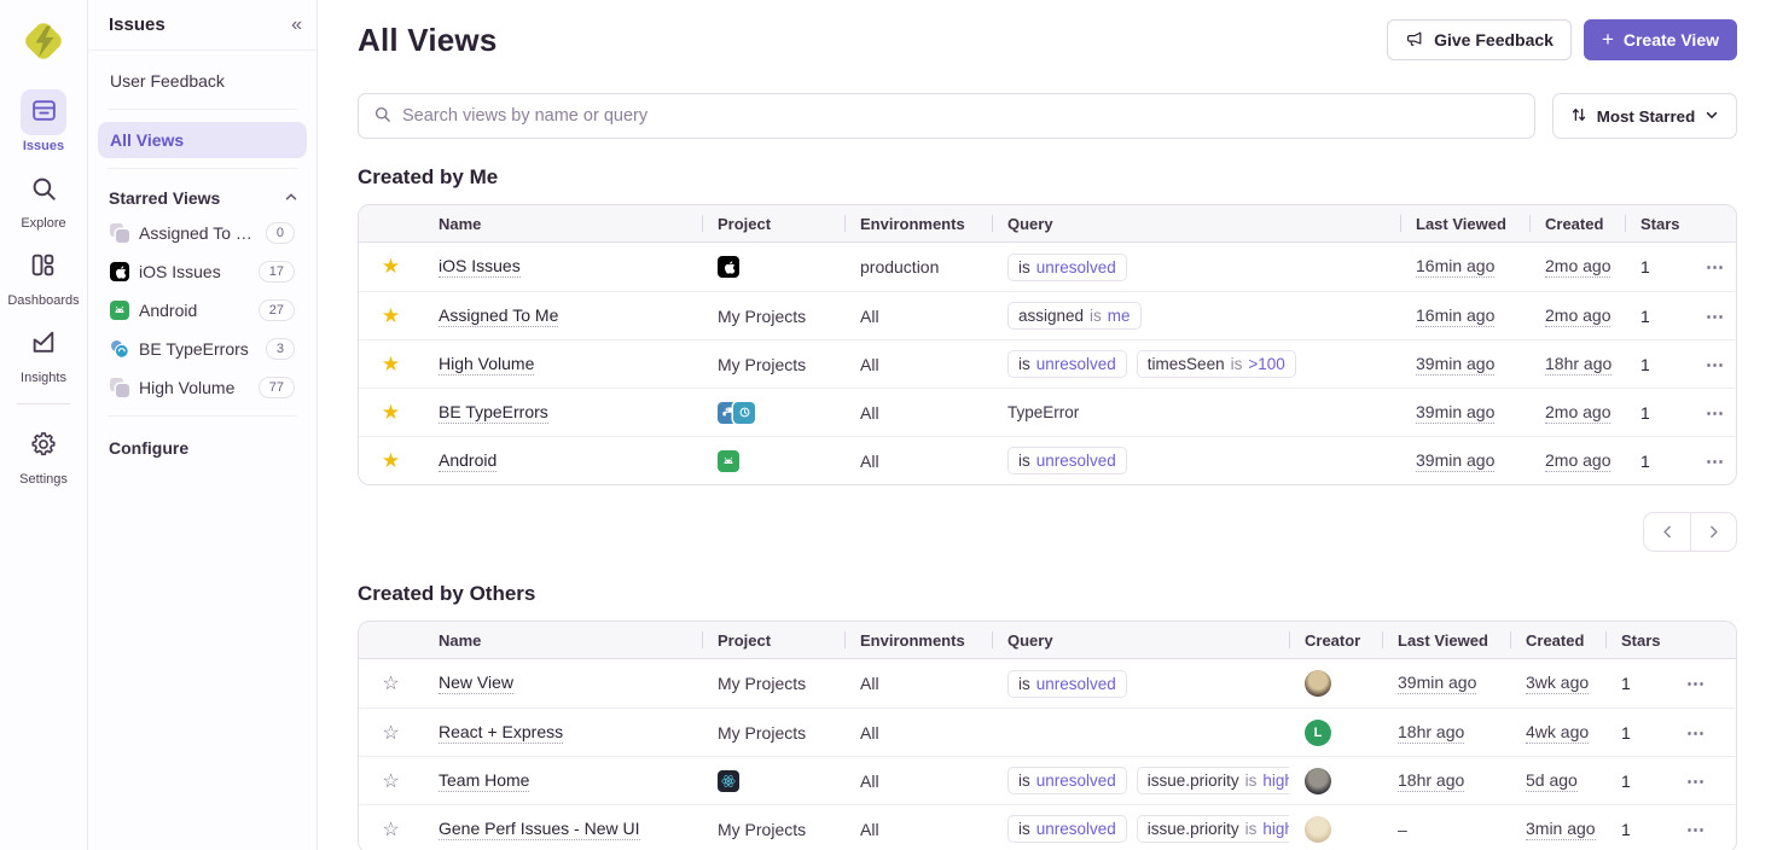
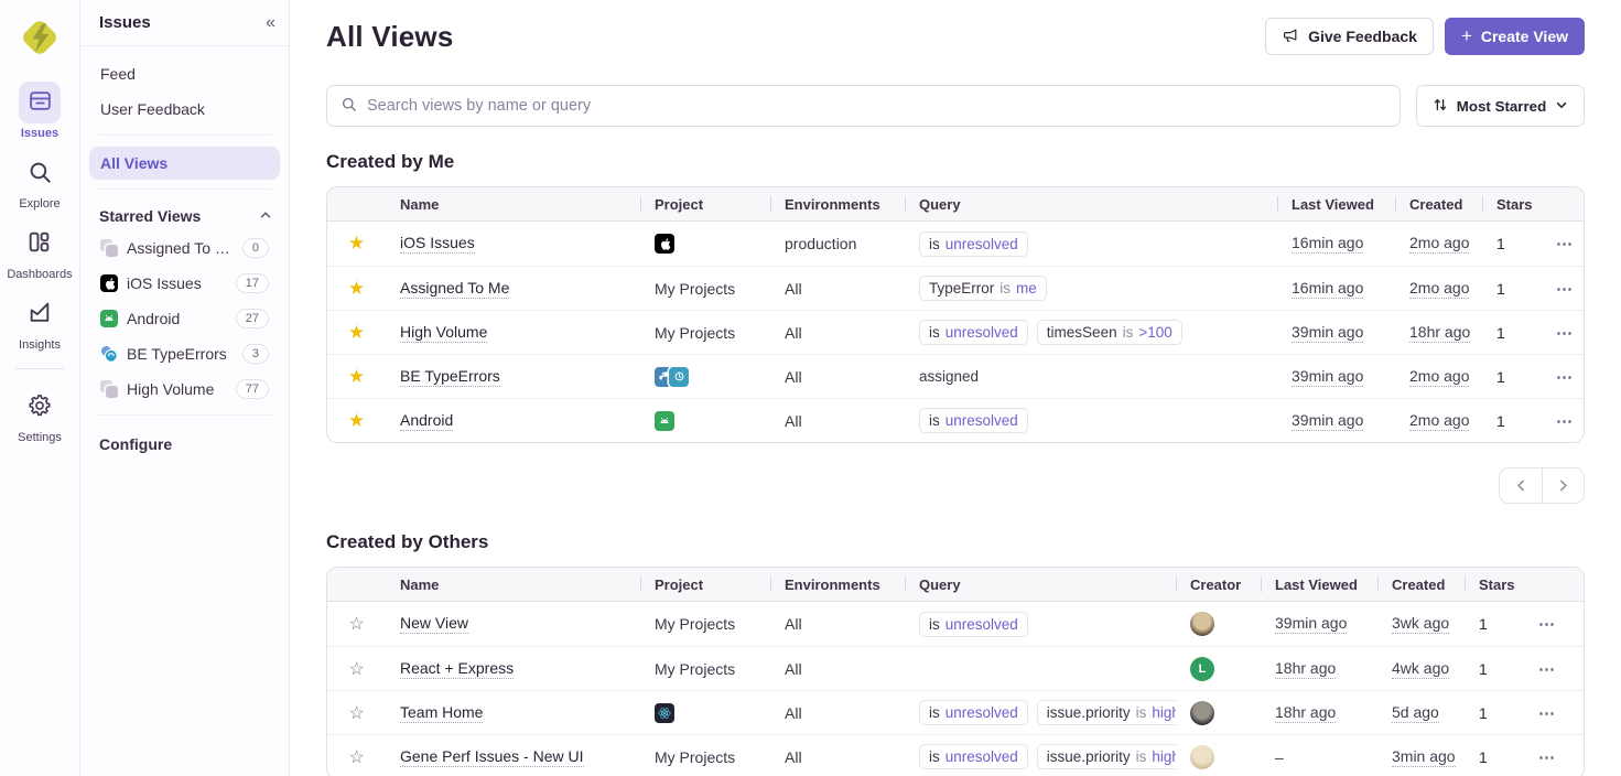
  Issues
  Explore
  Dashboards
  Insights
  Settings
  Issues
  «
+ Feed
  User Feedback
  All Views
  Starred Views
  Assigned To Me
  0
  iOS Issues
  17
  Android
  27
  BE TypeErrors
  3
  High Volume
  77
  Configure
  All Views
  Give Feedback
  +
  Create View
  Search views by name or query
  Most Starred
  Created by Me
  Name
  Project
  Environments
  Query
  Last Viewed
  Created
  Stars
  ★
  iOS Issues
  production
  is
  unresolved
  16min ago
  2mo ago
  1
  ⋯
  ★
  Assigned To Me
  My Projects
  All
- assigned
+ TypeError
  is
  me
  16min ago
  2mo ago
  1
  ⋯
  ★
  High Volume
  My Projects
  All
  is
  unresolved
  timesSeen
  is
  >100
  39min ago
  18hr ago
  1
  ⋯
  ★
  BE TypeErrors
  All
- TypeError
+ assigned
  39min ago
  2mo ago
  1
  ⋯
  ★
  Android
  All
  is
  unresolved
  39min ago
  2mo ago
  1
  ⋯
  Created by Others
  Name
  Project
  Environments
  Query
  Creator
  Last Viewed
  Created
  Stars
  ☆
  New View
  My Projects
  All
  is
  unresolved
  39min ago
  3wk ago
  1
  ⋯
  ☆
  React + Express
  My Projects
  All
  L
  18hr ago
  4wk ago
  1
  ⋯
  ☆
  Team Home
  All
  is
  unresolved
  issue.priority
  is
  hig
  18hr ago
  5d ago
  1
  ⋯
  ☆
  Gene Perf Issues - New UI
  My Projects
  All
  is
  unresolved
  issue.priority
  is
  hig
  –
  3min ago
  1
  ⋯
